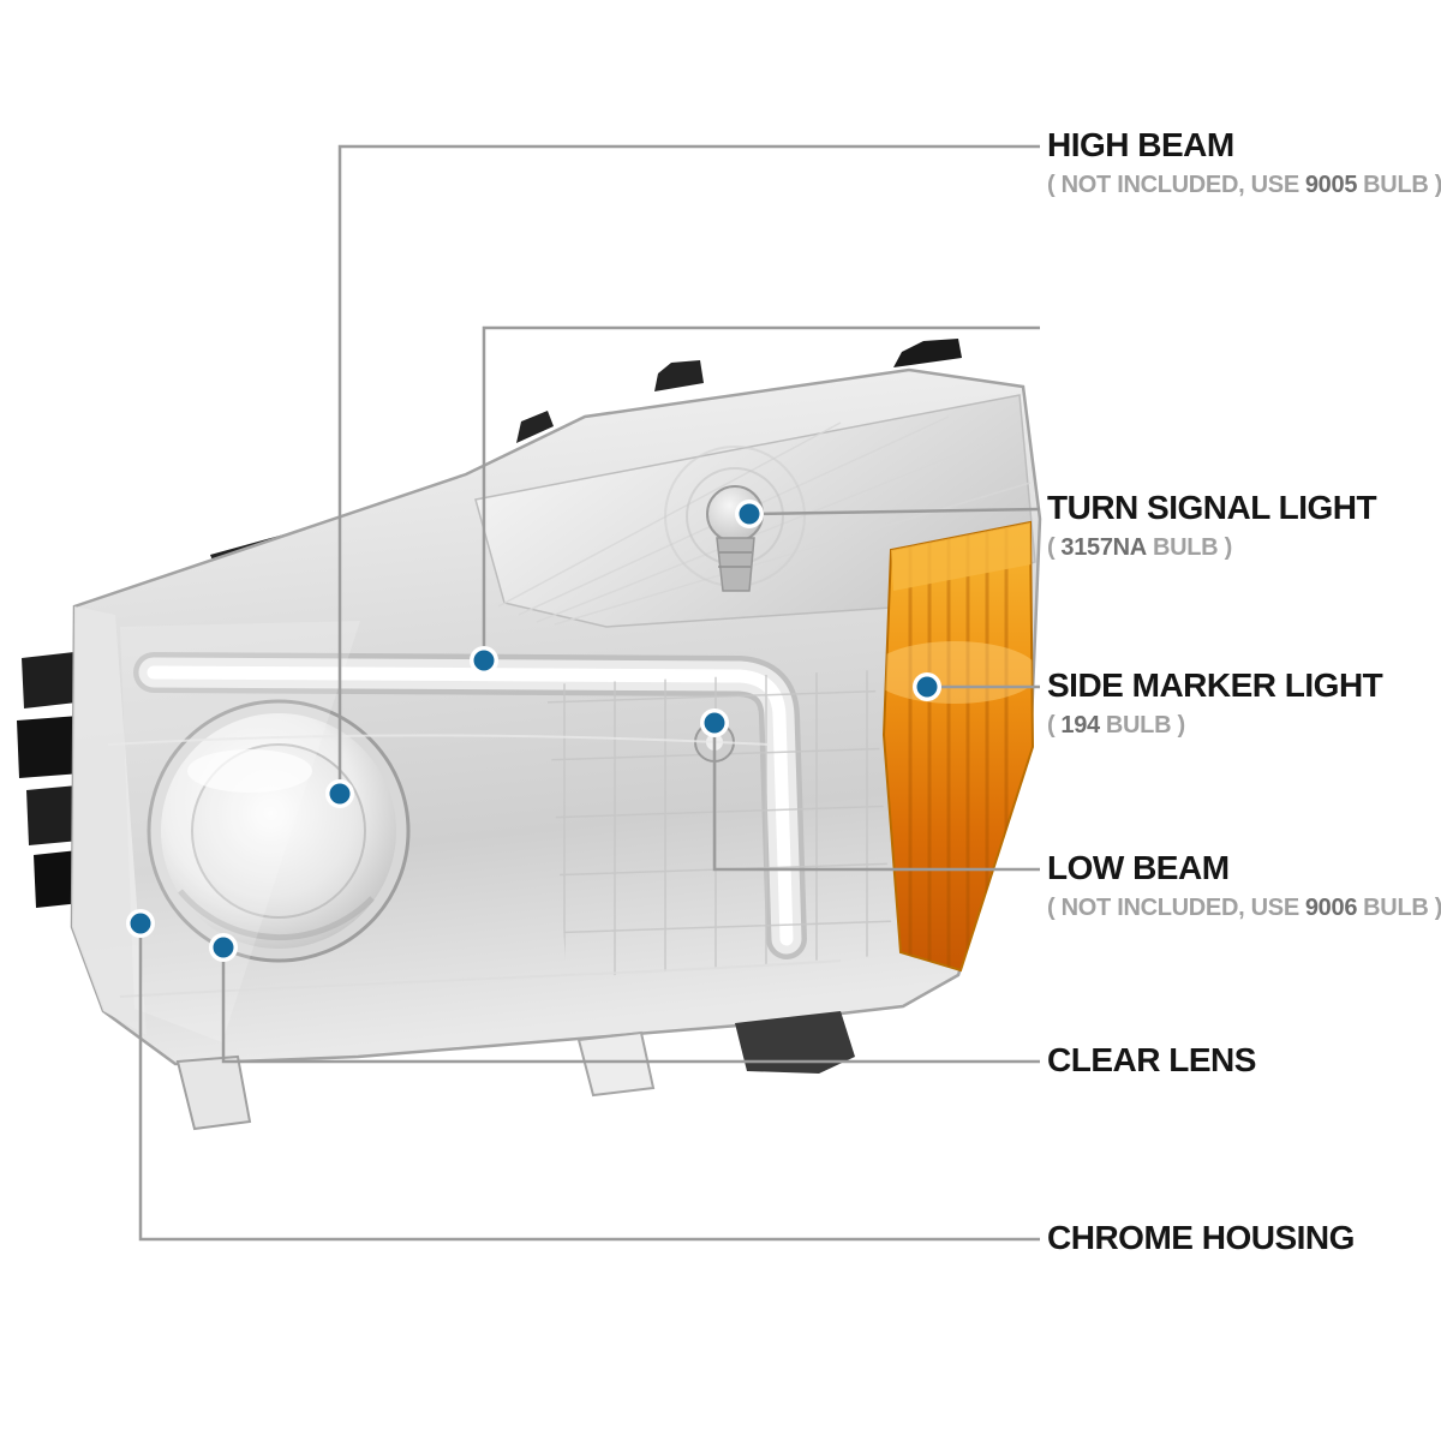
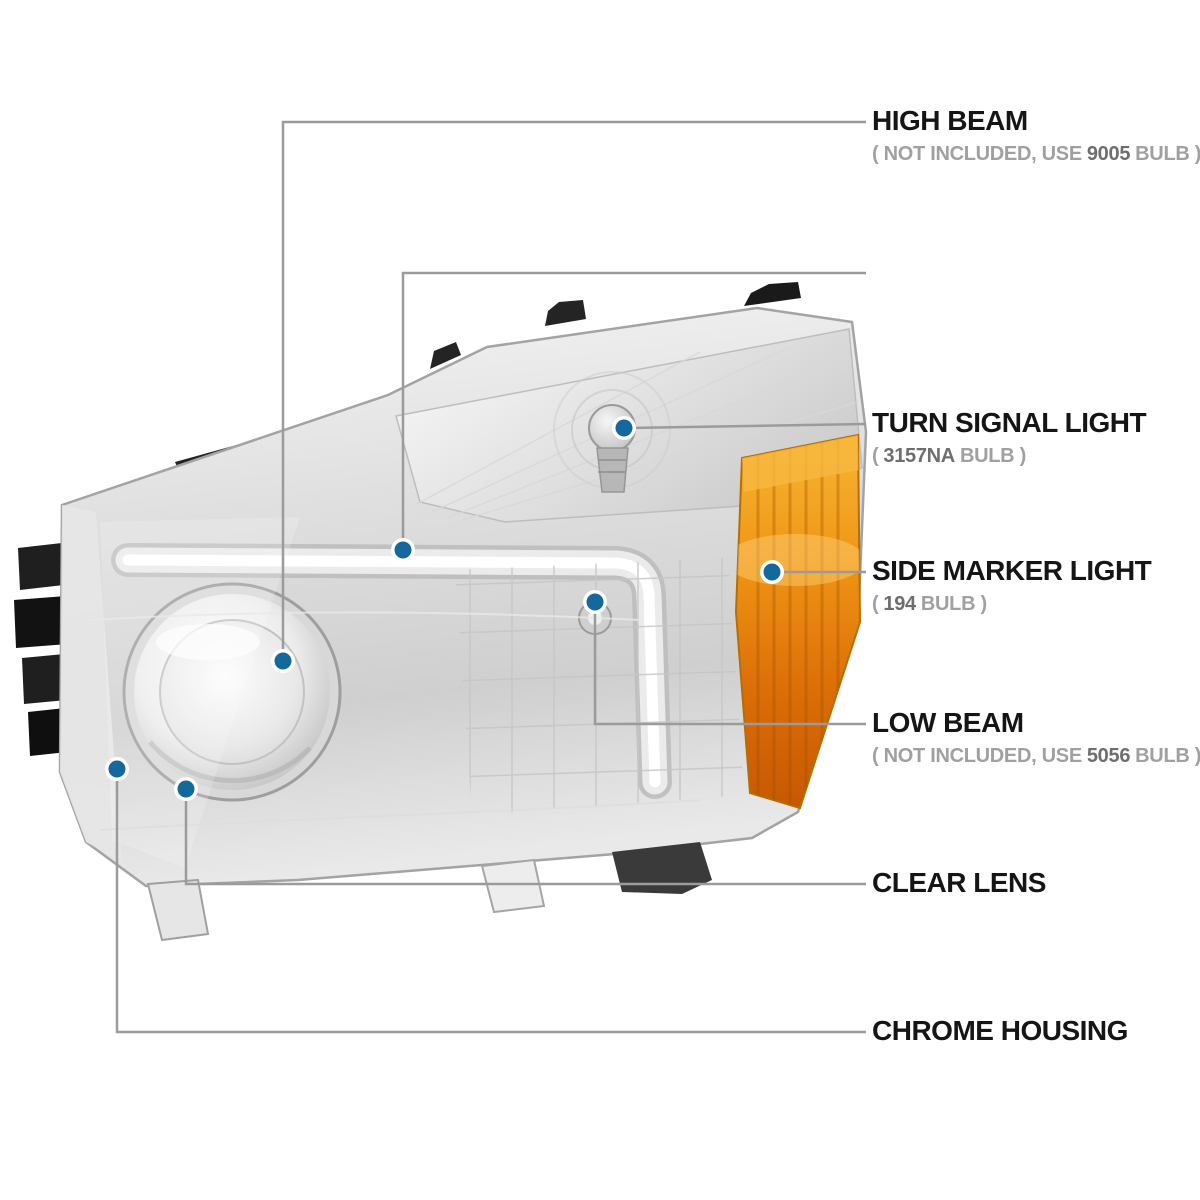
  HIGH BEAM
  ( NOT INCLUDED, USE 9005 BULB )
  TURN SIGNAL LIGHT
  ( 3157NA BULB )
  SIDE MARKER LIGHT
  ( 194 BULB )
  LOW BEAM
- ( NOT INCLUDED, USE 9006 BULB )
+ ( NOT INCLUDED, USE 5056 BULB )
  CLEAR LENS
  CHROME HOUSING
